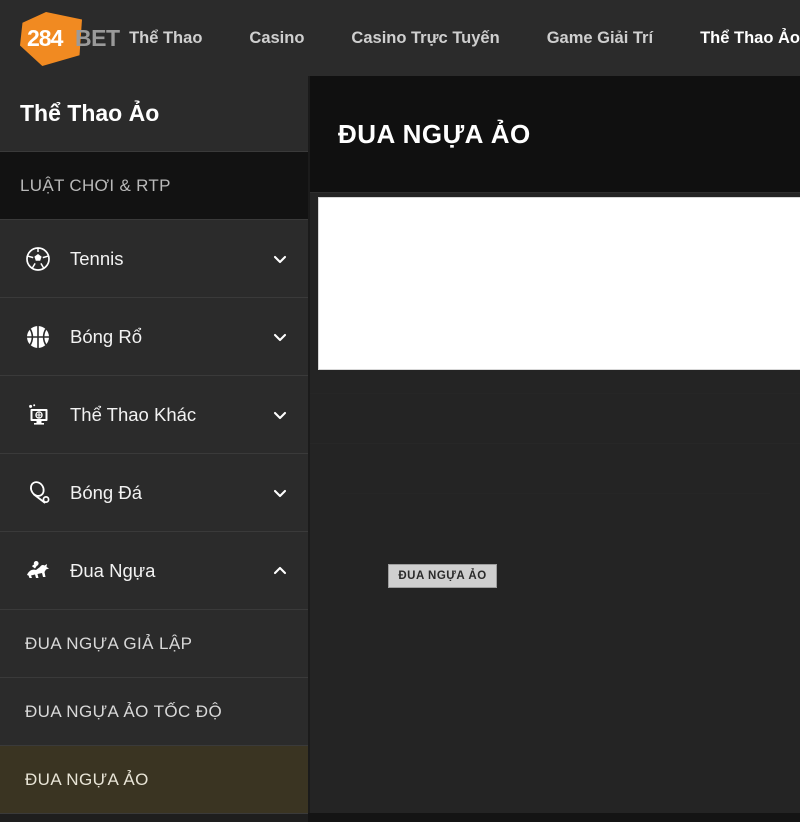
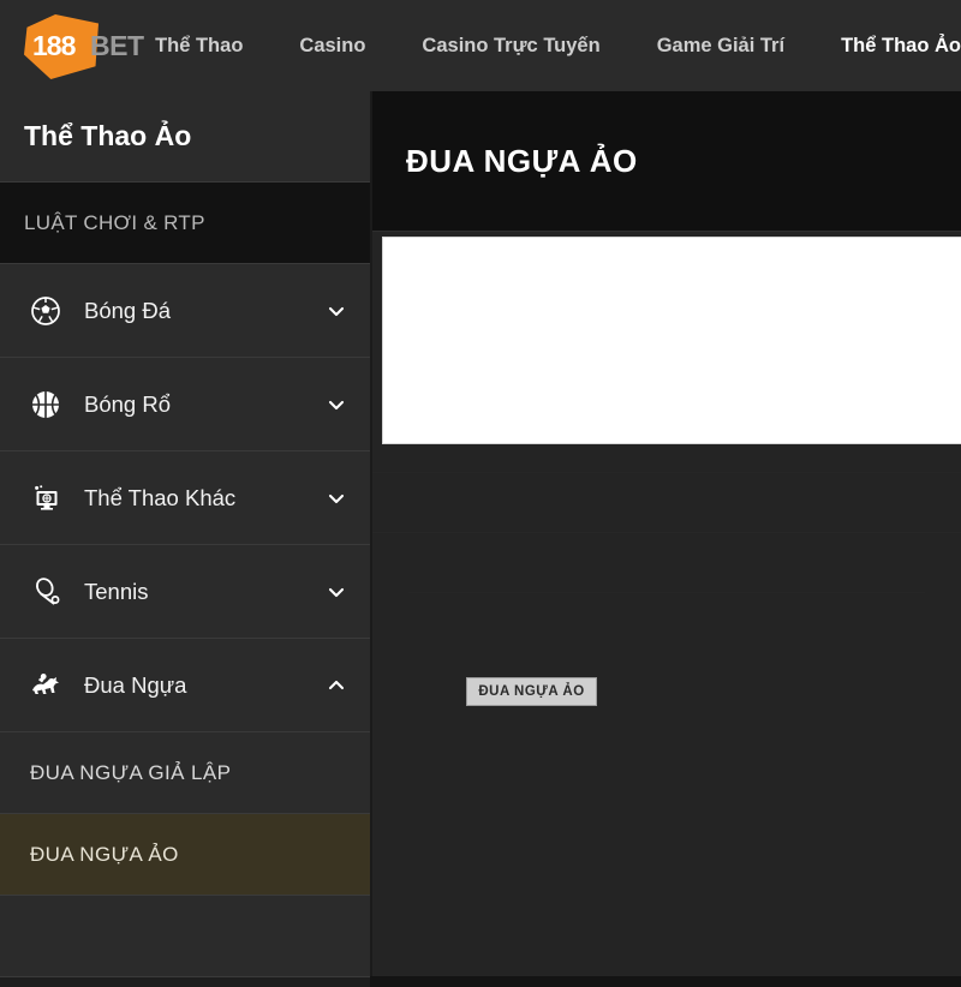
- 284
+ 188
  BET
  Thể Thao
  Casino
  Casino Trực Tuyến
  Game Giải Trí
  Thể Thao Ảo
  Thể Thao Ảo
  LUẬT CHƠI & RTP
- Tennis
+ Bóng Đá
  Bóng Rổ
  Thể Thao Khác
- Bóng Đá
+ Tennis
  Đua Ngựa
  ĐUA NGỰA GIẢ LẬP
- ĐUA NGỰA ẢO TỐC ĐỘ
  ĐUA NGỰA ẢO
  ĐUA NGỰA ẢO
  ĐUA NGỰA ẢO
